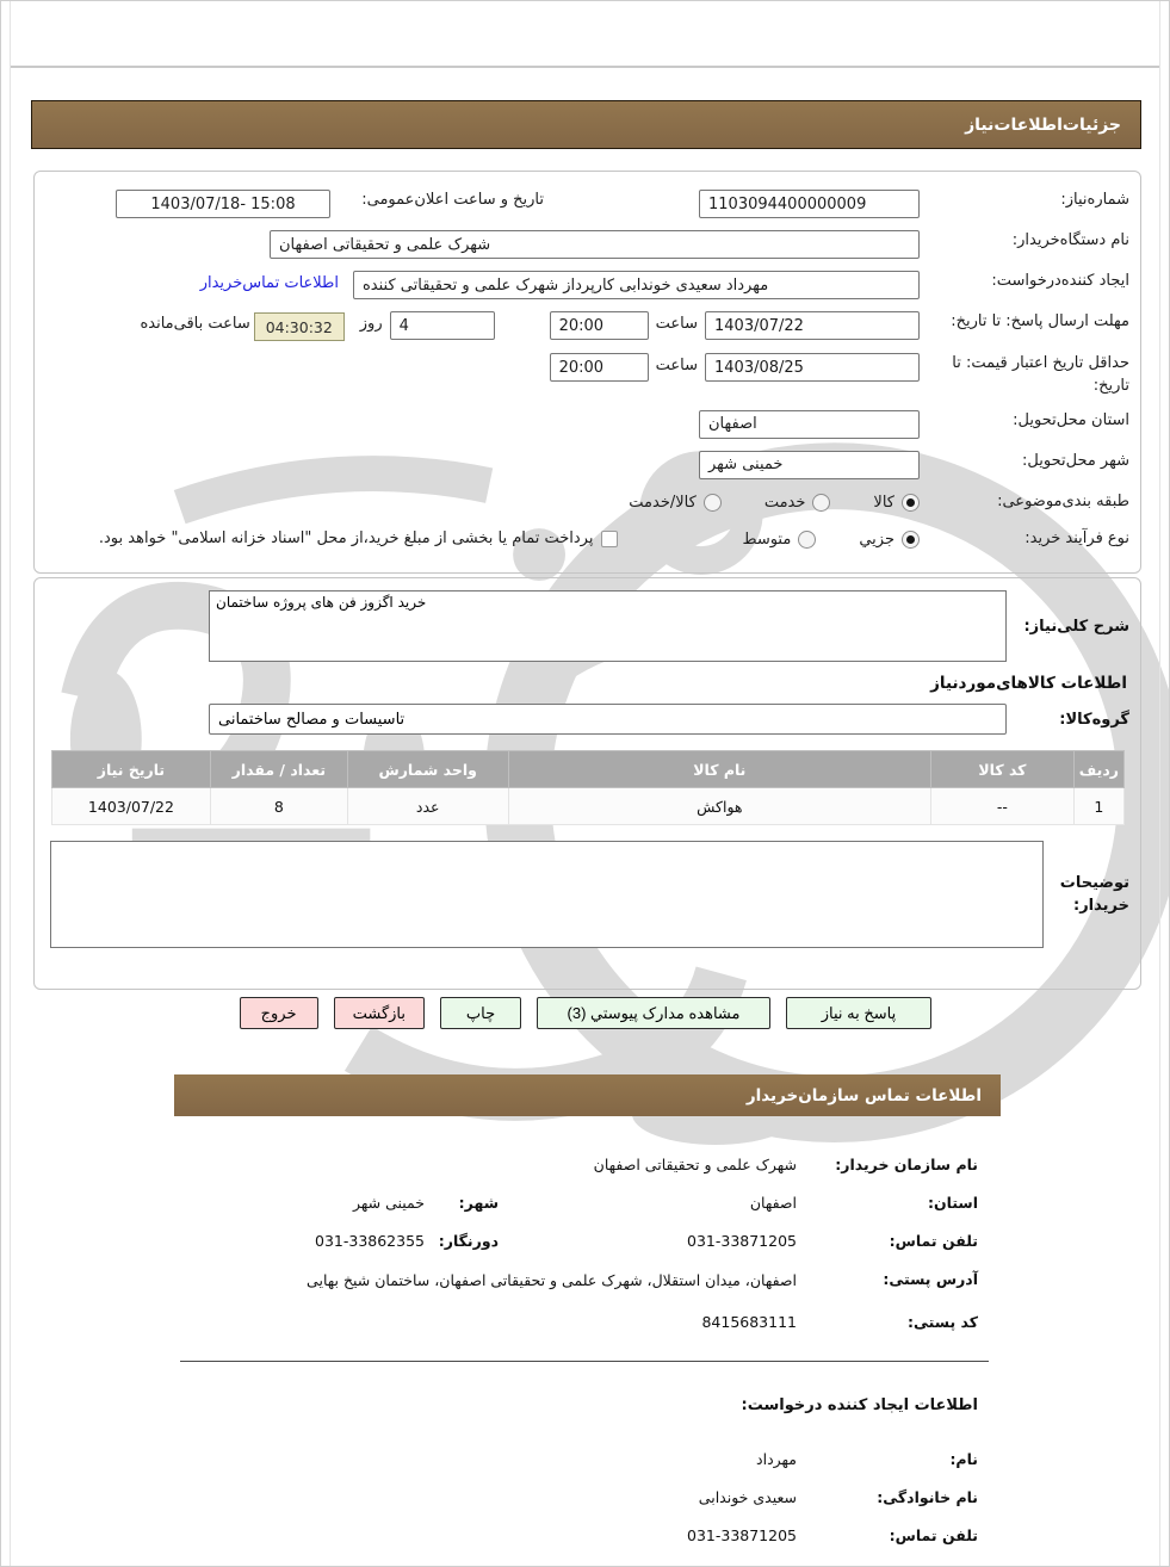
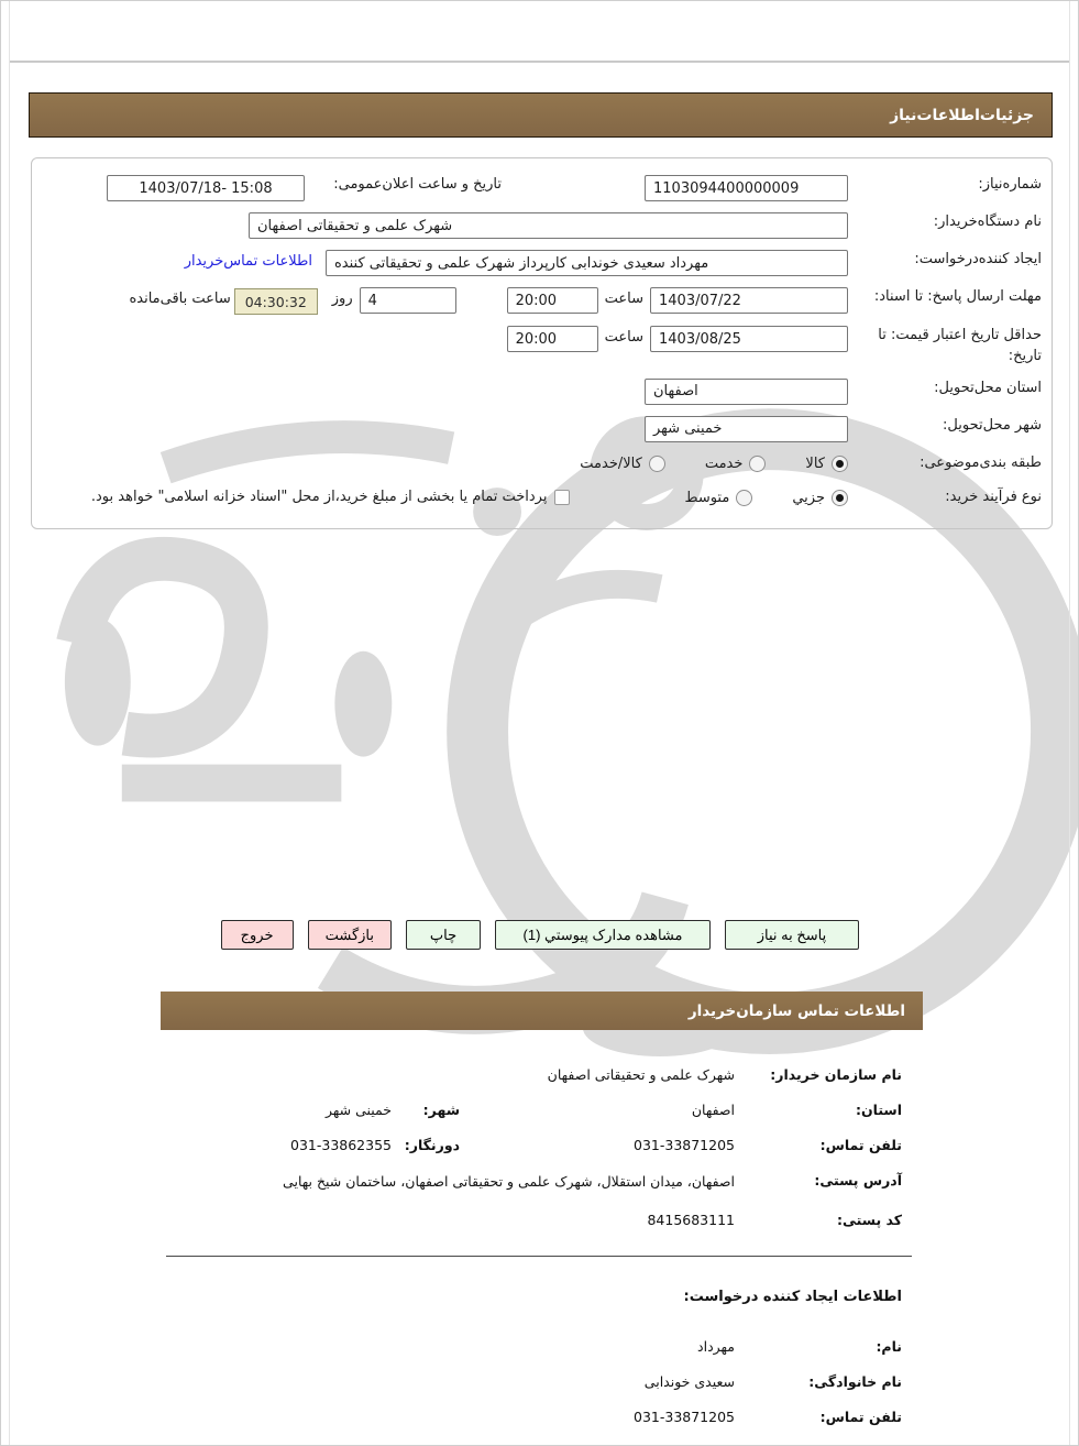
  جزئیات‌اطلاعات‌نیاز
  شماره‌نیاز:
  1103094400000009
  تاریخ و ساعت اعلان‌عمومی:
  1403/07/18- 15:08
  نام دستگاه‌خریدار:
  شهرک علمی و تحقیقاتی اصفهان
  ایجاد کننده‌درخواست:
  مهرداد سعیدی خوندابی کارپرداز شهرک علمی و تحقیقاتی کننده
  اطلاعات تماس‌خریدار
- مهلت ارسال پاسخ: تا تاریخ:
+ مهلت ارسال پاسخ: تا اسناد:
  1403/07/22
  ساعت
  20:00
  4
  روز
  04:30:32
  ساعت باقی‌مانده
  حداقل تاریخ اعتبار قیمت: تا تاریخ:
  1403/08/25
  ساعت
  20:00
  استان محل‌تحویل:
  اصفهان
  شهر محل‌تحویل:
  خمینی شهر
  طبقه بندی‌موضوعی:
  کالا
  خدمت
  کالا/خدمت
  نوع فرآیند خرید:
  جزیي
  متوسط
  پرداخت تمام یا بخشی از مبلغ خرید،از محل "اسناد خزانه اسلامی" خواهد بود.
- شرح کلی‌نیاز:
- خرید اگزوز فن های پروژه ساختمان
- اطلاعات کالاهای‌موردنیاز
- گروه‌کالا:
- تاسیسات و مصالح ساختمانی
- ردیف	کد کالا	نام کالا	واحد شمارش	تعداد / مقدار	تاریخ نیاز
- 1	--	هواکش	عدد	8	1403/07/22
- توضیحات خریدار:
  پاسخ به نیاز
- مشاهده مدارک پیوستي (3)
+ مشاهده مدارک پیوستي (1)
  چاپ
  بازگشت
  خروج
  اطلاعات تماس سازمان‌خریدار
  نام سازمان خریدار:
  شهرک علمی و تحقیقاتی اصفهان
  استان:
  اصفهان
  شهر:
  خمینی شهر
  تلفن تماس:
  031-33871205
  دورنگار:
  031-33862355
  آدرس پستی:
  اصفهان، میدان استقلال، شهرک علمی و تحقیقاتی اصفهان، ساختمان شیخ بهایی
  کد پستی:
  8415683111
  اطلاعات ایجاد کننده درخواست:
  نام:
  مهرداد
  نام خانوادگی:
  سعیدی خوندابی
  تلفن تماس:
  031-33871205
